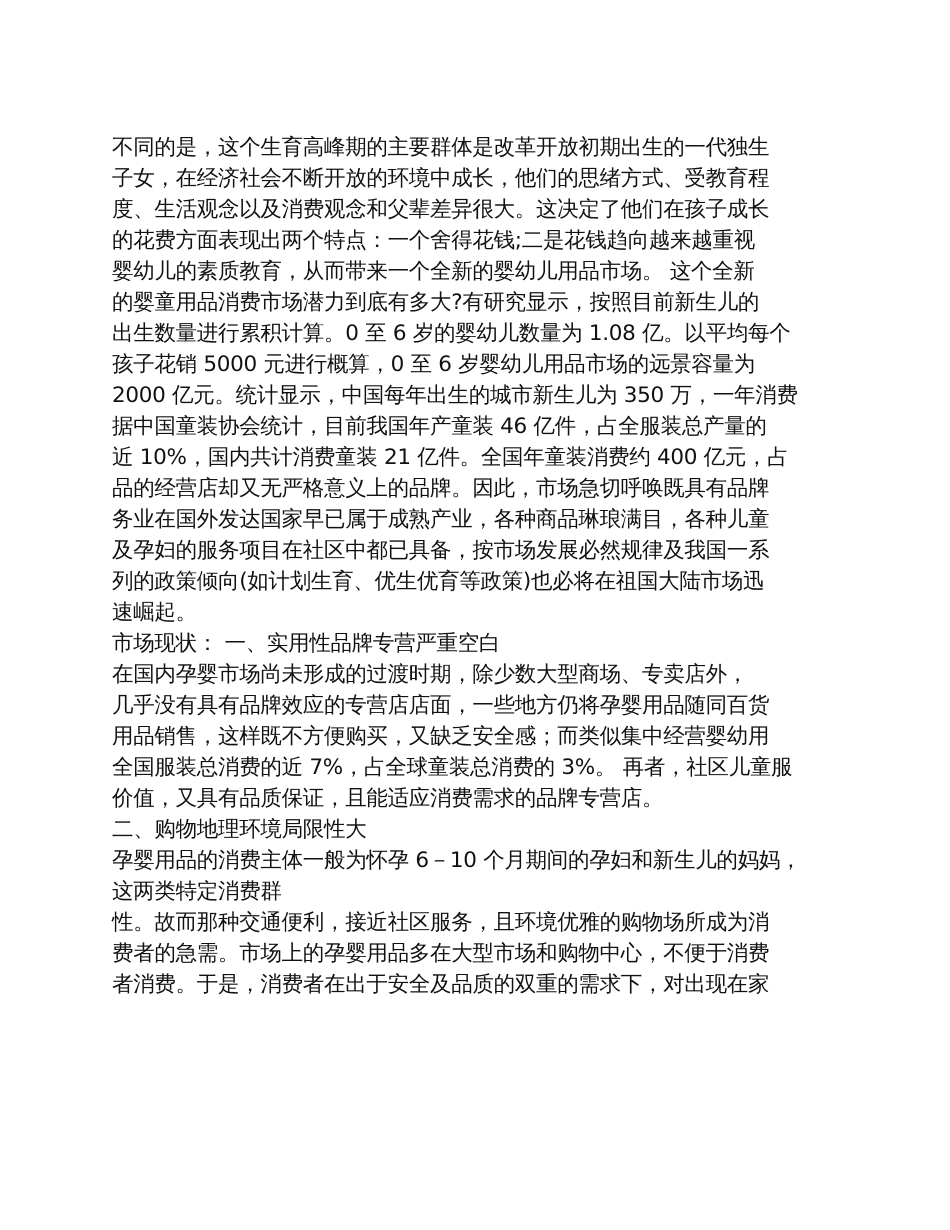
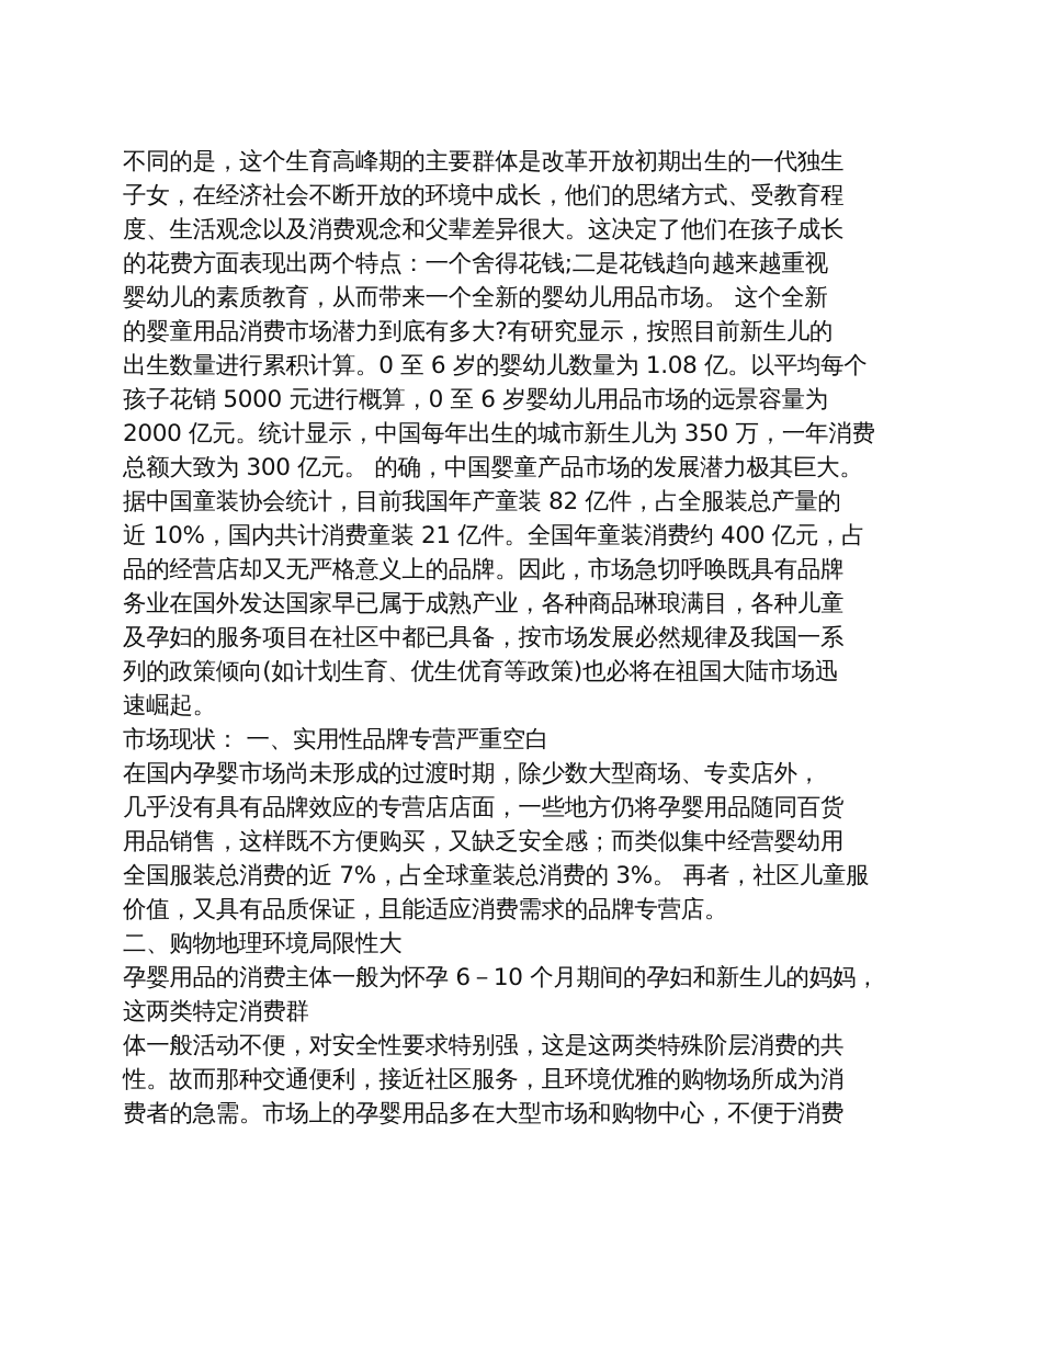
  不同的是，这个生育高峰期的主要群体是改革开放初期出生的一代独生
  子女，在经济社会不断开放的环境中成长，他们的思绪方式、受教育程
  度、生活观念以及消费观念和父辈差异很大。这决定了他们在孩子成长
  的花费方面表现出两个特点：一个舍得花钱;二是花钱趋向越来越重视
  婴幼儿的素质教育，从而带来一个全新的婴幼儿用品市场。 这个全新
  的婴童用品消费市场潜力到底有多大?有研究显示，按照目前新生儿的
  出生数量进行累积计算。0 至 6 岁的婴幼儿数量为 1.08 亿。以平均每个
  孩子花销 5000 元进行概算，0 至 6 岁婴幼儿用品市场的远景容量为
  2000 亿元。统计显示，中国每年出生的城市新生儿为 350 万，一年消费
+ 总额大致为 300 亿元。 的确，中国婴童产品市场的发展潜力极其巨大。
- 据中国童装协会统计，目前我国年产童装 46 亿件，占全服装总产量的
+ 据中国童装协会统计，目前我国年产童装 82 亿件，占全服装总产量的
  近 10%，国内共计消费童装 21 亿件。全国年童装消费约 400 亿元，占
  品的经营店却又无严格意义上的品牌。因此，市场急切呼唤既具有品牌
  务业在国外发达国家早已属于成熟产业，各种商品琳琅满目，各种儿童
  及孕妇的服务项目在社区中都已具备，按市场发展必然规律及我国一系
  列的政策倾向(如计划生育、优生优育等政策)也必将在祖国大陆市场迅
  速崛起。
  市场现状： 一、实用性品牌专营严重空白
  在国内孕婴市场尚未形成的过渡时期，除少数大型商场、专卖店外，
  几乎没有具有品牌效应的专营店店面，一些地方仍将孕婴用品随同百货
  用品销售，这样既不方便购买，又缺乏安全感；而类似集中经营婴幼用
  全国服装总消费的近 7%，占全球童装总消费的 3%。 再者，社区儿童服
  价值，又具有品质保证，且能适应消费需求的品牌专营店。
  二、购物地理环境局限性大
  孕婴用品的消费主体一般为怀孕 6－10 个月期间的孕妇和新生儿的妈妈，
  这两类特定消费群
+ 体一般活动不便，对安全性要求特别强，这是这两类特殊阶层消费的共
  性。故而那种交通便利，接近社区服务，且环境优雅的购物场所成为消
  费者的急需。市场上的孕婴用品多在大型市场和购物中心，不便于消费
- 者消费。于是，消费者在出于安全及品质的双重的需求下，对出现在家
